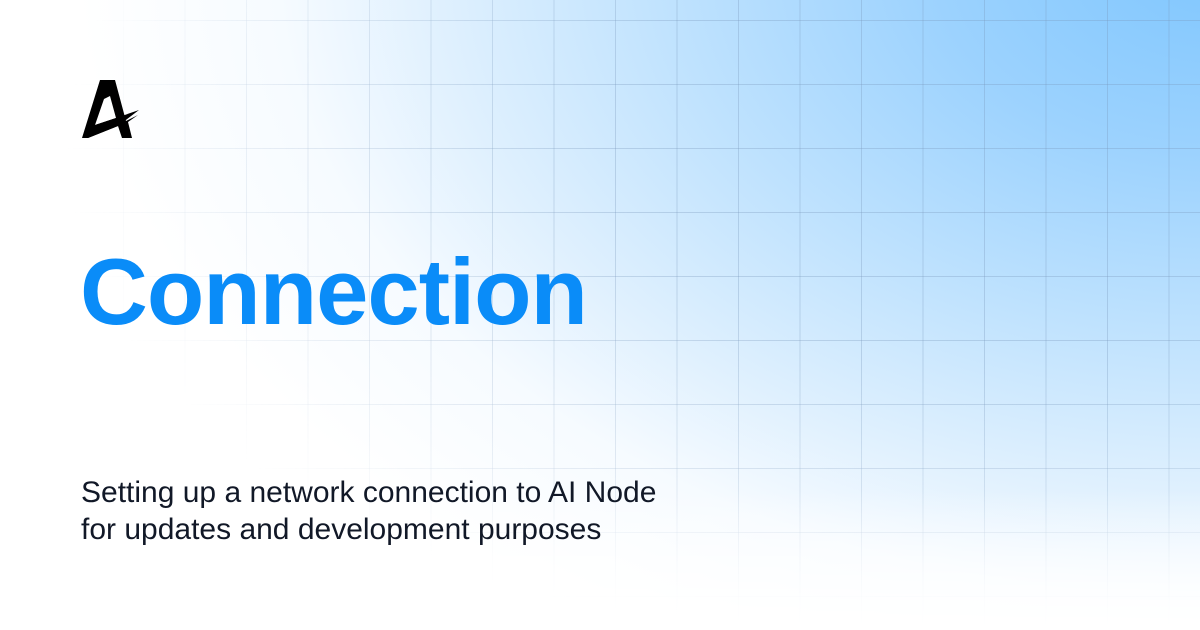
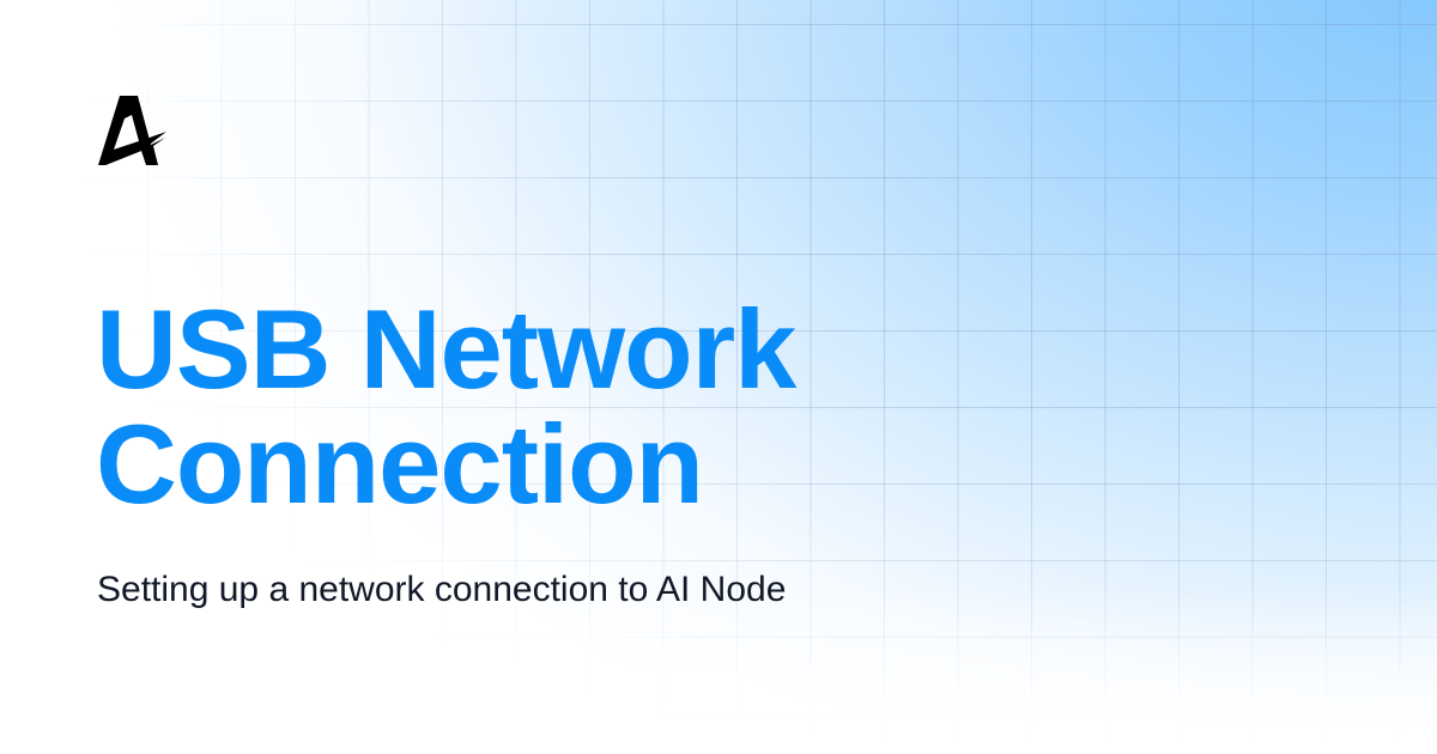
+ USB Network
  Connection
  Setting up a network connection to AI Node
- for updates and development purposes
